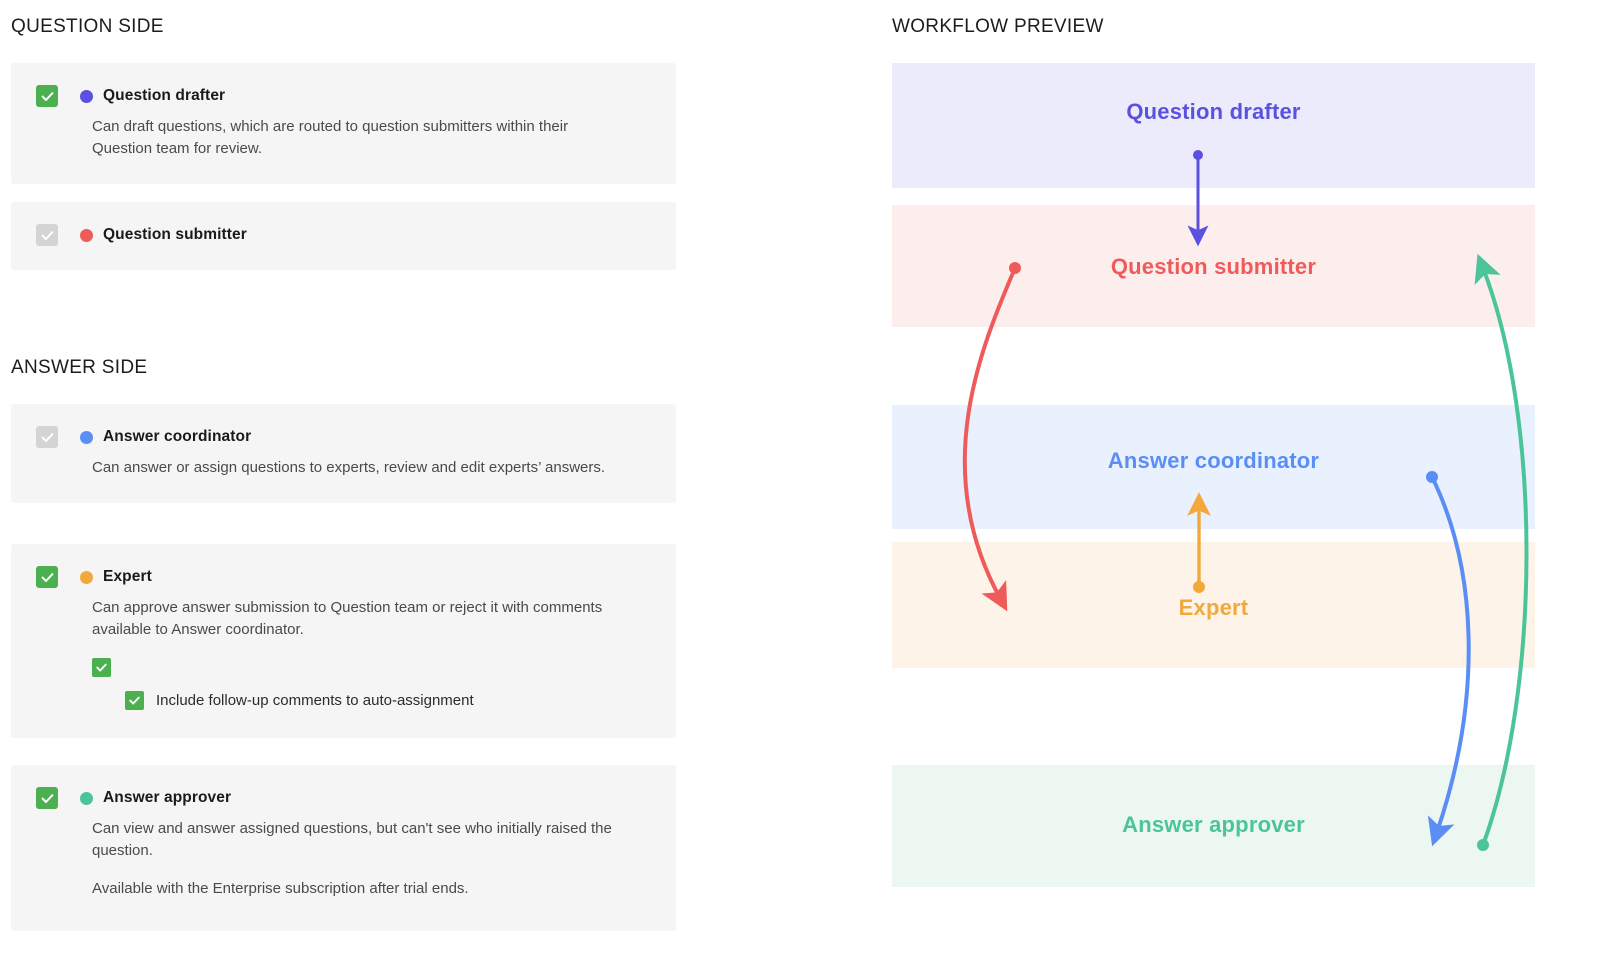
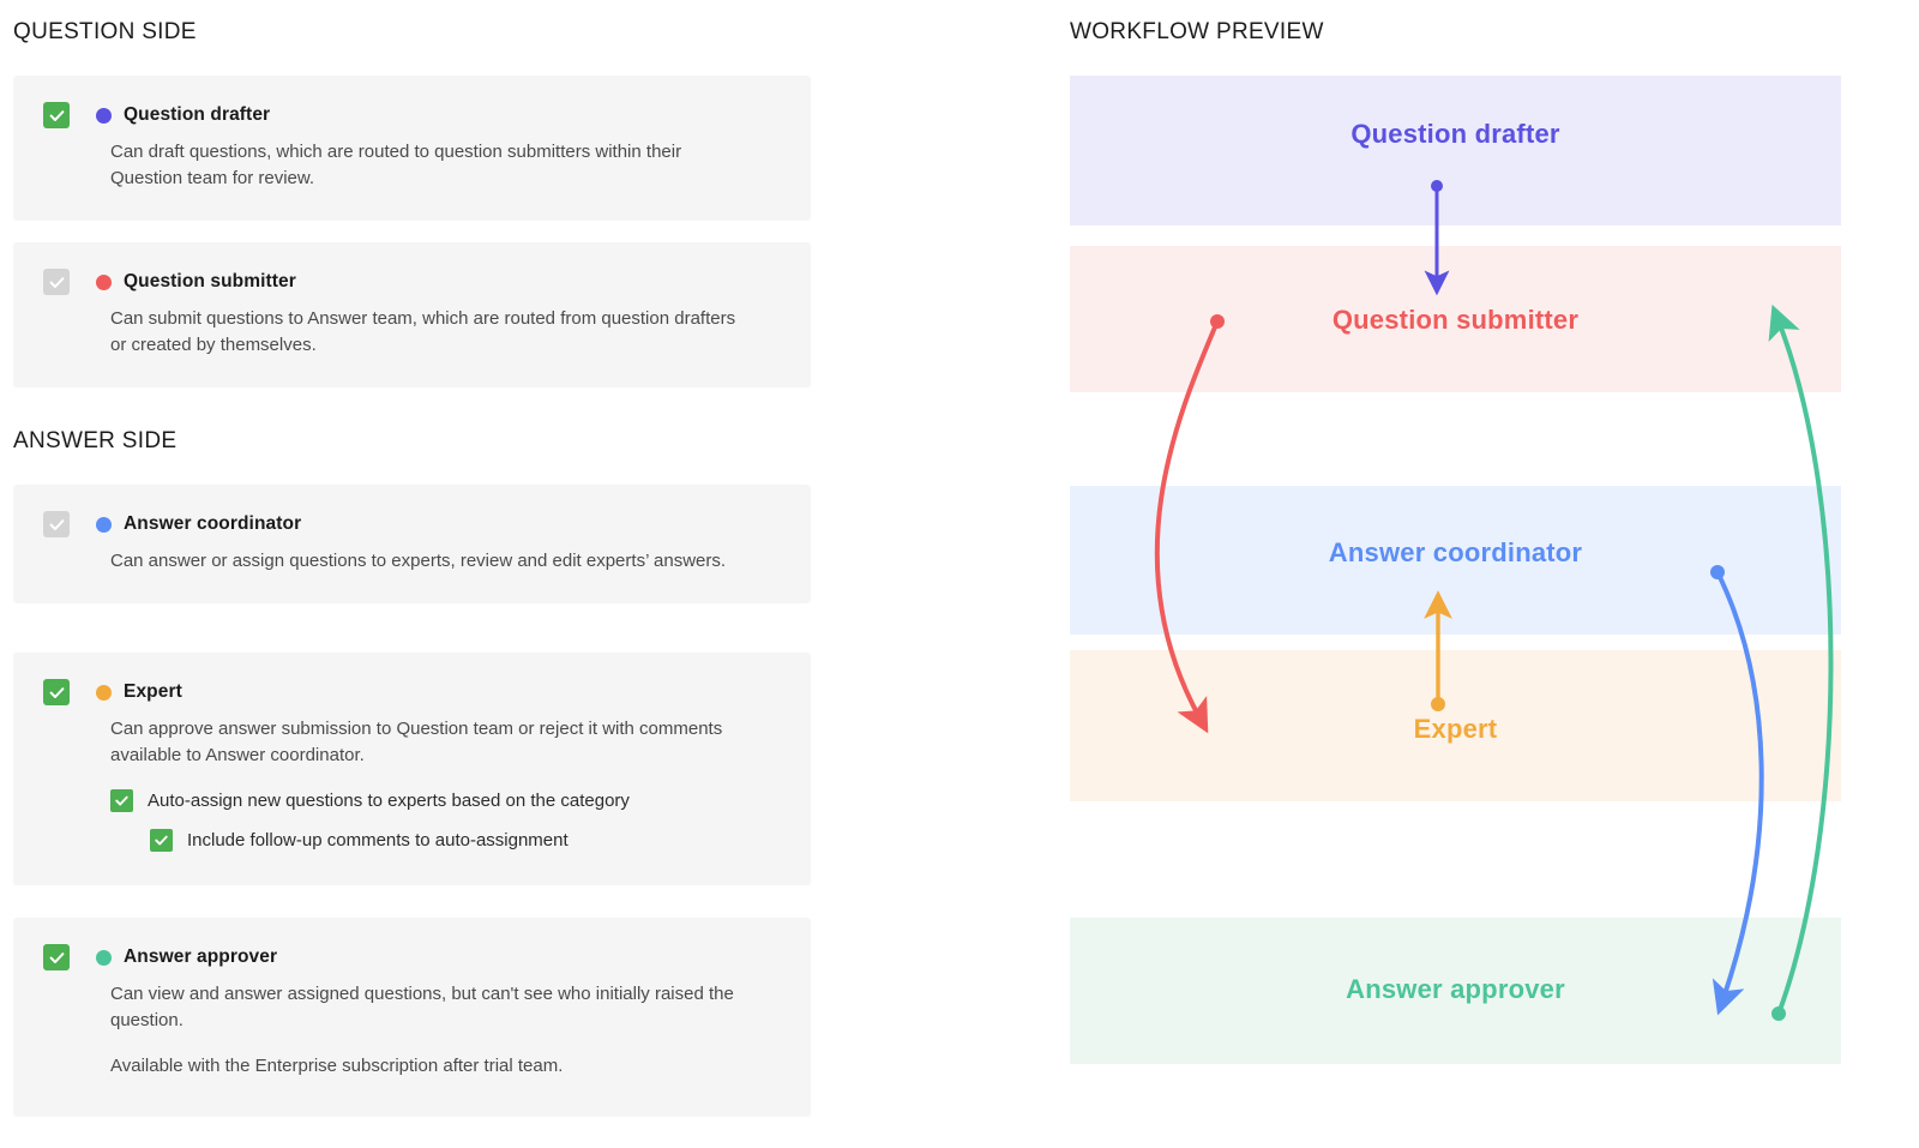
  QUESTION SIDE
  Question drafter
  Can draft questions, which are routed to question submitters within their Question team for review.
  Question submitter
+ Can submit questions to Answer team, which are routed from question drafters or created by themselves.
  ANSWER SIDE
  Answer coordinator
  Can answer or assign questions to experts, review and edit experts’ answers.
  Expert
  Can approve answer submission to Question team or reject it with comments available to Answer coordinator.
+ Auto-assign new questions to experts based on the category
  Include follow-up comments to auto-assignment
  Answer approver
  Can view and answer assigned questions, but can't see who initially raised the question.
- Available with the Enterprise subscription after trial ends.
+ Available with the Enterprise subscription after trial team.
  WORKFLOW PREVIEW
  Question drafter
  Question submitter
  Answer coordinator
  Expert
  Answer approver
